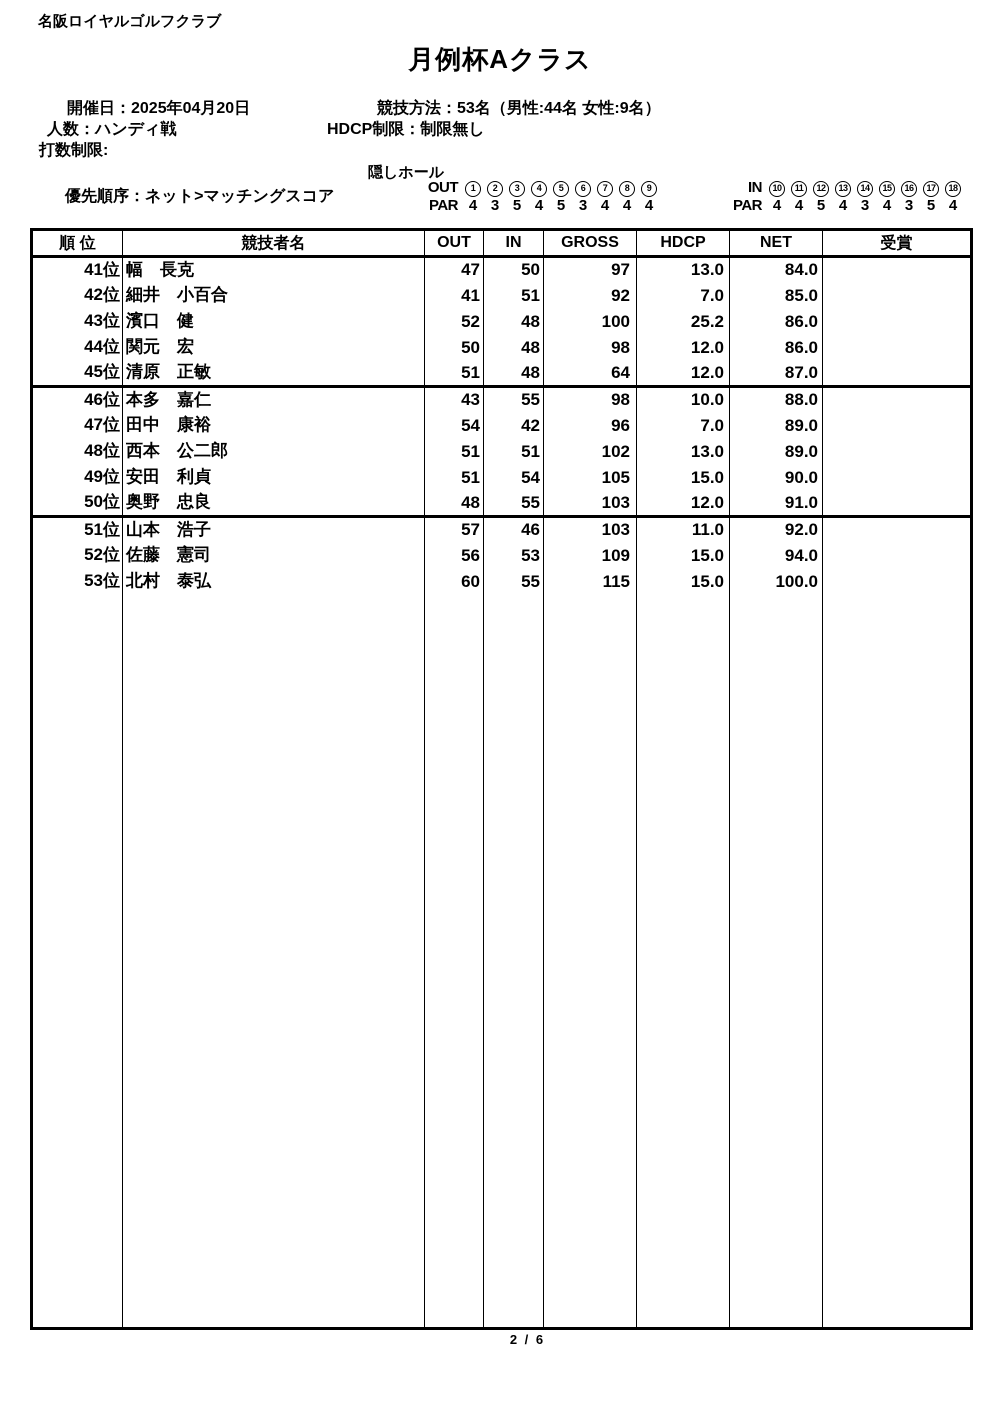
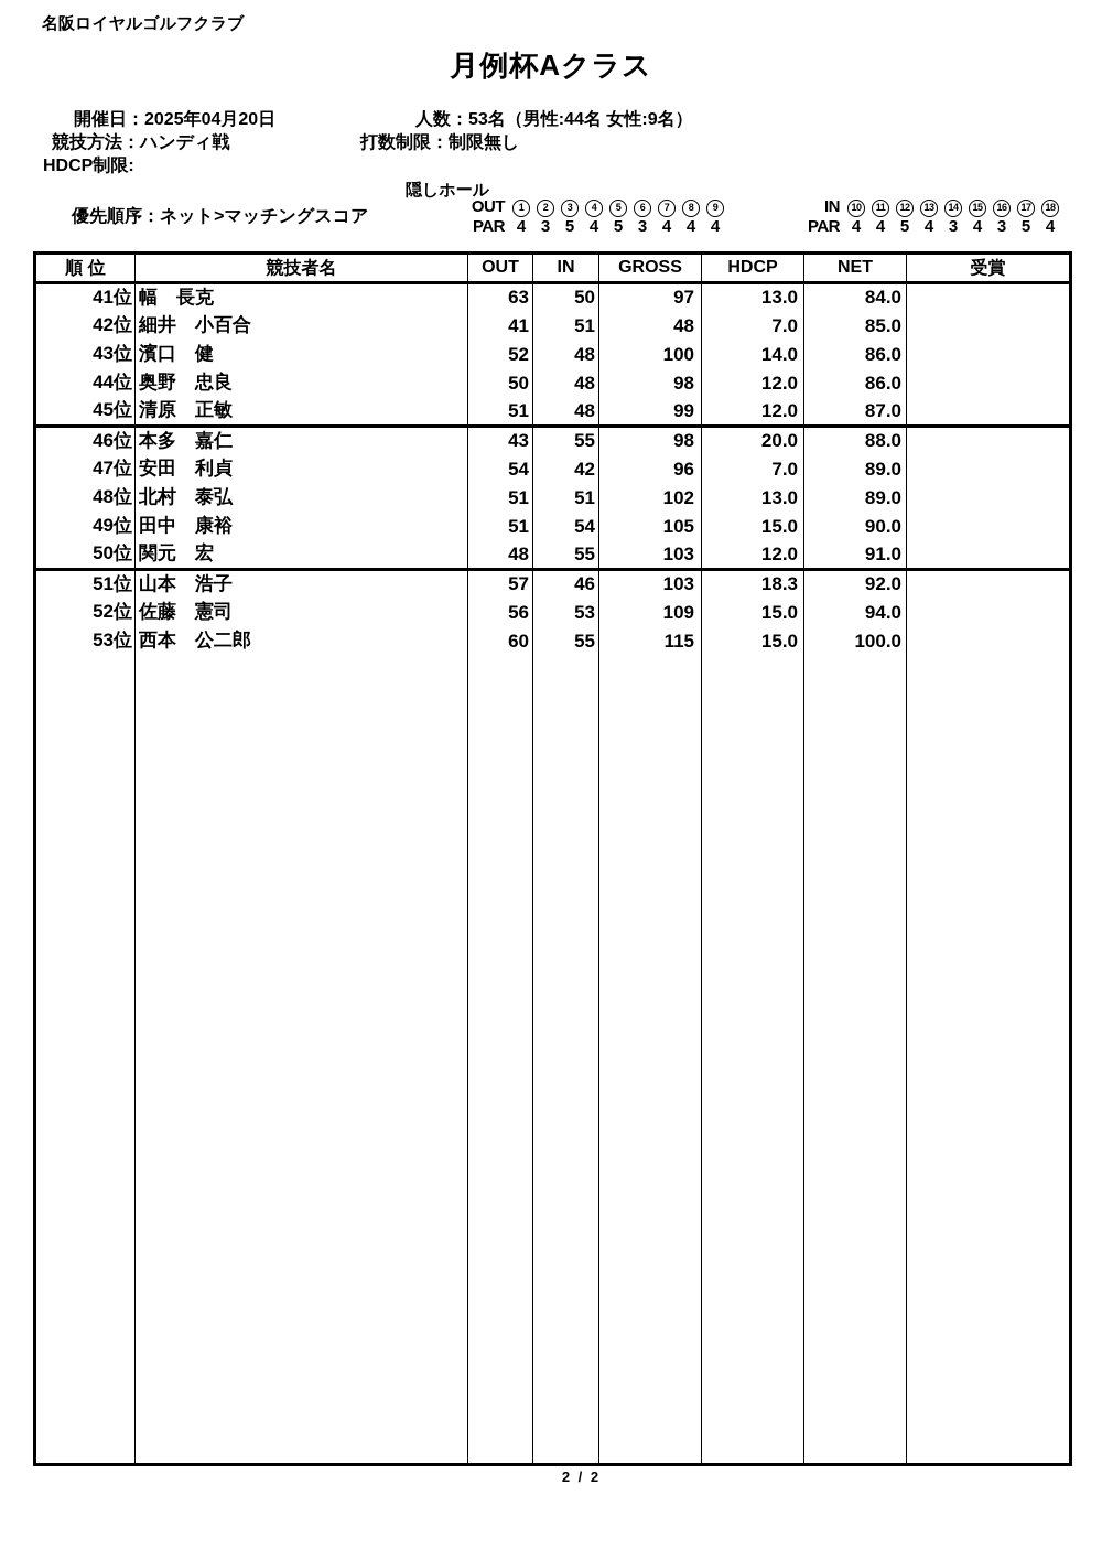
  名阪ロイヤルゴルフクラブ
  月例杯Aクラス
  開催日：2025年04月20日
- 人数：ハンディ戦
+ 競技方法：ハンディ戦
- 打数制限:
+ HDCP制限:
- 競技方法：53名（男性:44名 女性:9名）
+ 人数：53名（男性:44名 女性:9名）
- HDCP制限：制限無し
+ 打数制限：制限無し
  優先順序：ネット>マッチングスコア
  隠しホール
  OUT
  1
  2
  3
  4
  5
  6
  7
  8
  9
  PAR
  4 3 5 4 5 3 4 4 4
  IN
  10
  11
  12
  13
  14
  15
  16
  17
  18
  PAR
  4 4 5 4 3 4 3 5 4
  順 位	競技者名	OUT	IN	GROSS	HDCP	NET	受賞
- 41位	幅 長克	47	50	97	13.0	84.0
+ 41位	幅 長克	63	50	97	13.0	84.0
- 42位	細井 小百合	41	51	92	7.0	85.0
+ 42位	細井 小百合	41	51	48	7.0	85.0
- 43位	濱口 健	52	48	100	25.2	86.0
+ 43位	濱口 健	52	48	100	14.0	86.0
- 44位	関元 宏	50	48	98	12.0	86.0
+ 44位	奥野 忠良	50	48	98	12.0	86.0
- 45位	清原 正敏	51	48	64	12.0	87.0
+ 45位	清原 正敏	51	48	99	12.0	87.0
- 46位	本多 嘉仁	43	55	98	10.0	88.0
+ 46位	本多 嘉仁	43	55	98	20.0	88.0
- 47位	田中 康裕	54	42	96	7.0	89.0
+ 47位	安田 利貞	54	42	96	7.0	89.0
- 48位	西本 公二郎	51	51	102	13.0	89.0
+ 48位	北村 泰弘	51	51	102	13.0	89.0
- 49位	安田 利貞	51	54	105	15.0	90.0
+ 49位	田中 康裕	51	54	105	15.0	90.0
- 50位	奥野 忠良	48	55	103	12.0	91.0
+ 50位	関元 宏	48	55	103	12.0	91.0
- 51位	山本 浩子	57	46	103	11.0	92.0
+ 51位	山本 浩子	57	46	103	18.3	92.0
  52位	佐藤 憲司	56	53	109	15.0	94.0
- 53位	北村 泰弘	60	55	115	15.0	100.0
+ 53位	西本 公二郎	60	55	115	15.0	100.0
- 2 / 6
+ 2 / 2
